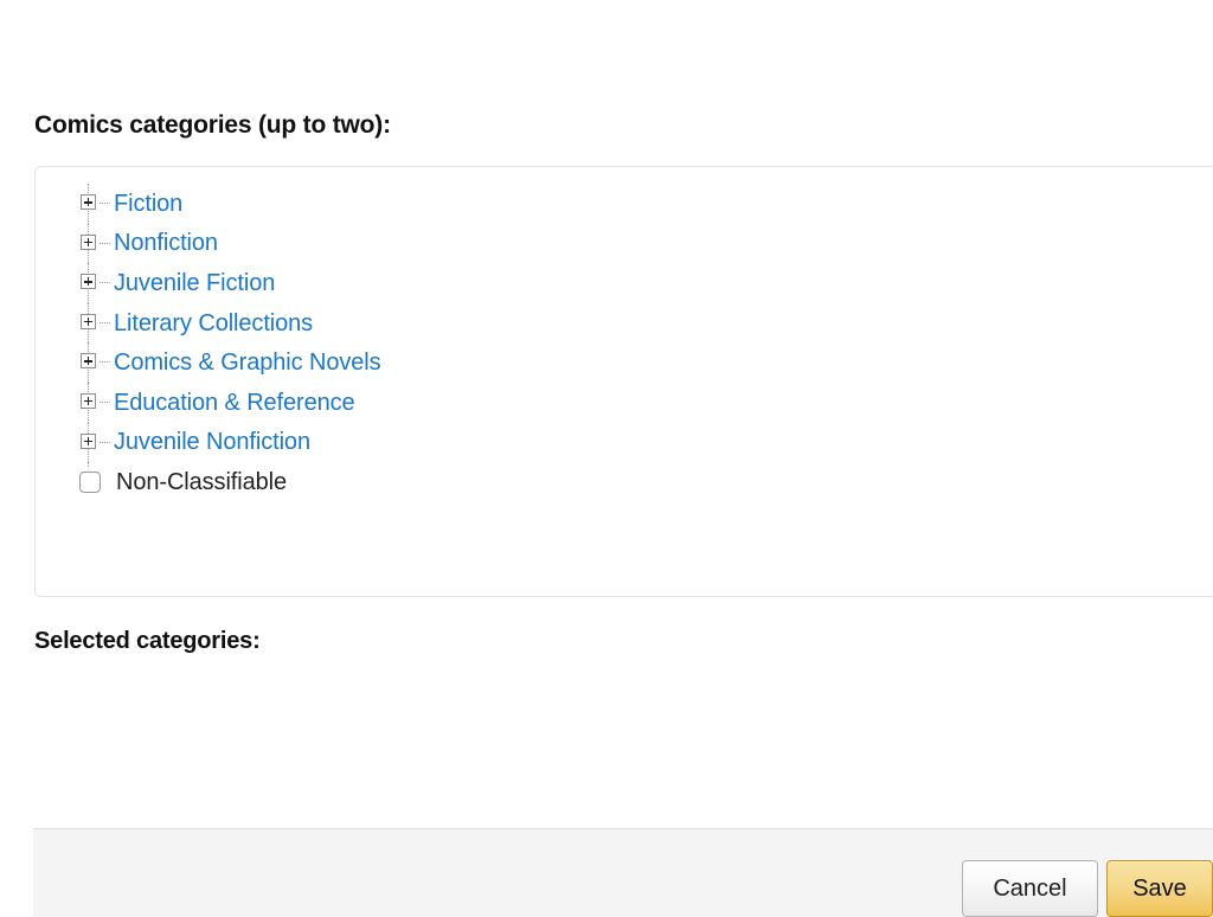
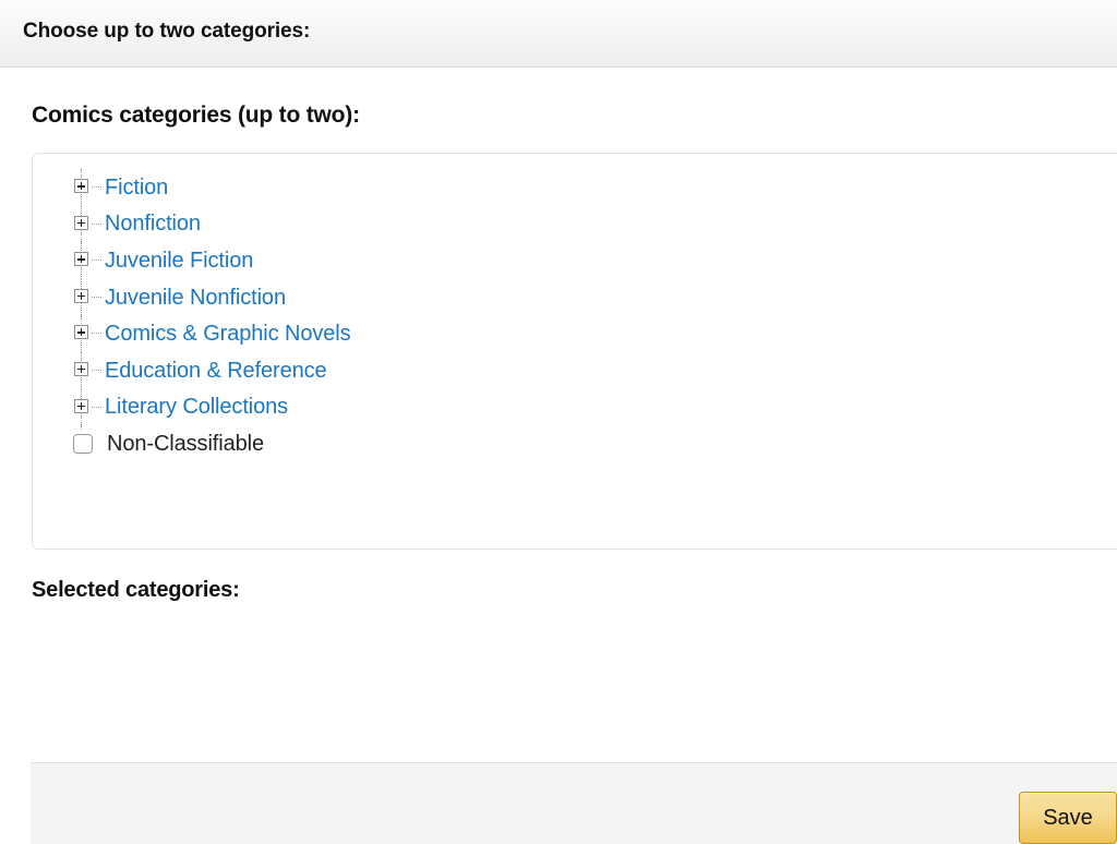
+ Choose up to two categories:
  Comics categories (up to two):
  Fiction
  Nonfiction
  Juvenile Fiction
- Literary Collections
+ Juvenile Nonfiction
  Comics & Graphic Novels
  Education & Reference
- Juvenile Nonfiction
+ Literary Collections
  Non-Classifiable
  Selected categories:
- Cancel
  Save
